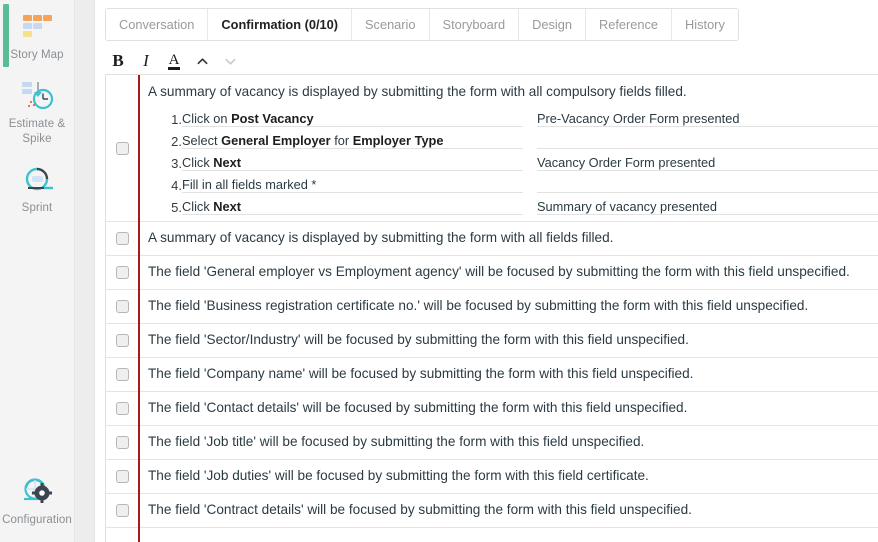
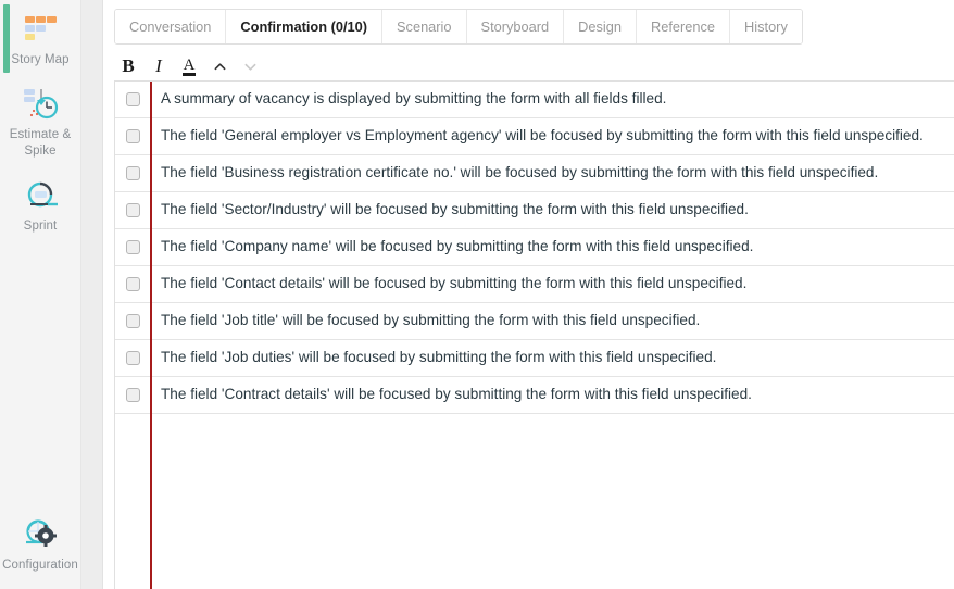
  Story Map
  Estimate & Spike
  Sprint
  Configuration
  Conversation
  Confirmation (0/10)
  Scenario
  Storyboard
  Design
  Reference
  History
  B
  I
  A
- A summary of vacancy is displayed by submitting the form with all compulsory fields filled.
- 1.	Click on Post Vacancy		Pre-Vacancy Order Form presented
- 2.	Select General Employer for Employer Type
- 3.	Click Next		Vacancy Order Form presented
- 4.	Fill in all fields marked *
- 5.	Click Next		Summary of vacancy presented
  A summary of vacancy is displayed by submitting the form with all fields filled.
  The field 'General employer vs Employment agency' will be focused by submitting the form with this field unspecified.
  The field 'Business registration certificate no.' will be focused by submitting the form with this field unspecified.
  The field 'Sector/Industry' will be focused by submitting the form with this field unspecified.
  The field 'Company name' will be focused by submitting the form with this field unspecified.
  The field 'Contact details' will be focused by submitting the form with this field unspecified.
  The field 'Job title' will be focused by submitting the form with this field unspecified.
- The field 'Job duties' will be focused by submitting the form with this field certificate.
+ The field 'Job duties' will be focused by submitting the form with this field unspecified.
  The field 'Contract details' will be focused by submitting the form with this field unspecified.
